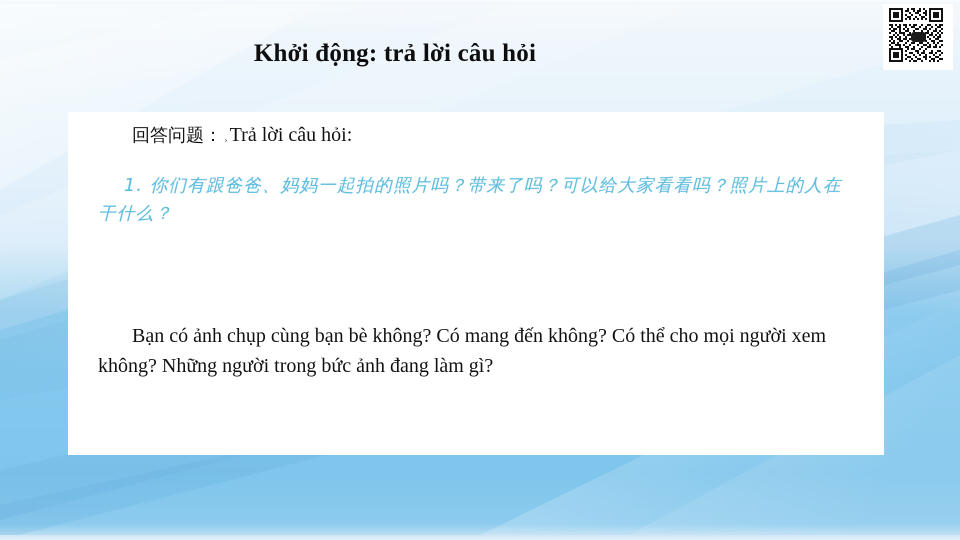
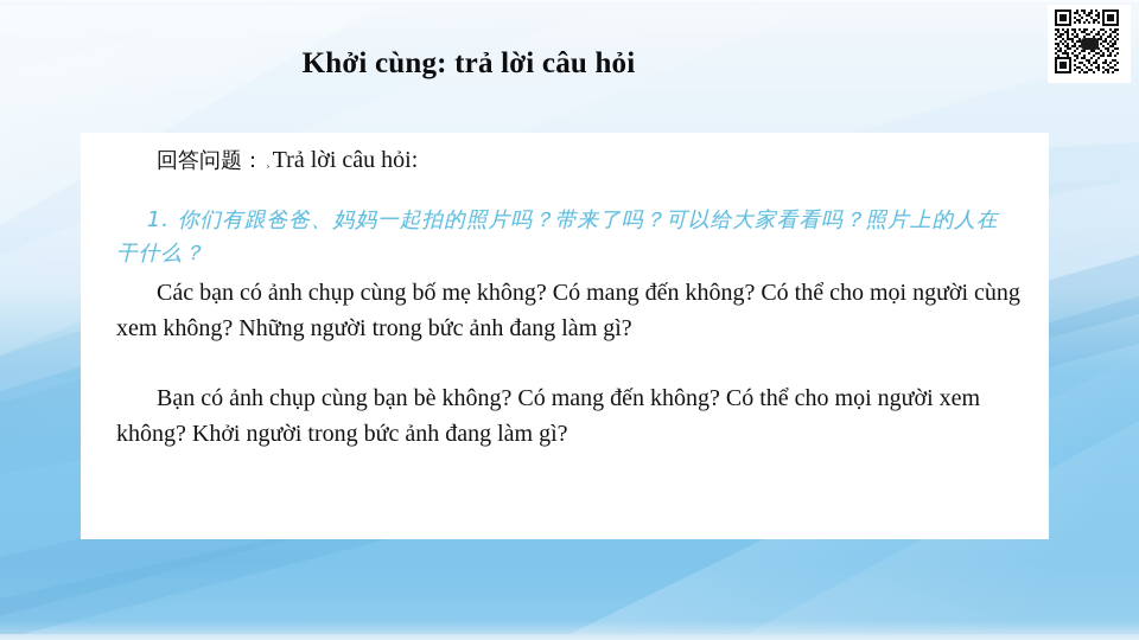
- Khởi động: trả lời câu hỏi
+ Khởi cùng: trả lời câu hỏi
  回答问题： ¸ Trả lời câu hỏi:
  1. 你们有跟爸爸、妈妈一起拍的照片吗？带来了吗？可以给大家看看吗？照片上的人在干什么？
+ Các bạn có ảnh chụp cùng bố mẹ không? Có mang đến không? Có thể cho mọi người cùng xem không? Những người trong bức ảnh đang làm gì?
- Bạn có ảnh chụp cùng bạn bè không? Có mang đến không? Có thể cho mọi người xem không? Những người trong bức ảnh đang làm gì?
+ Bạn có ảnh chụp cùng bạn bè không? Có mang đến không? Có thể cho mọi người xem không? Khởi người trong bức ảnh đang làm gì?
